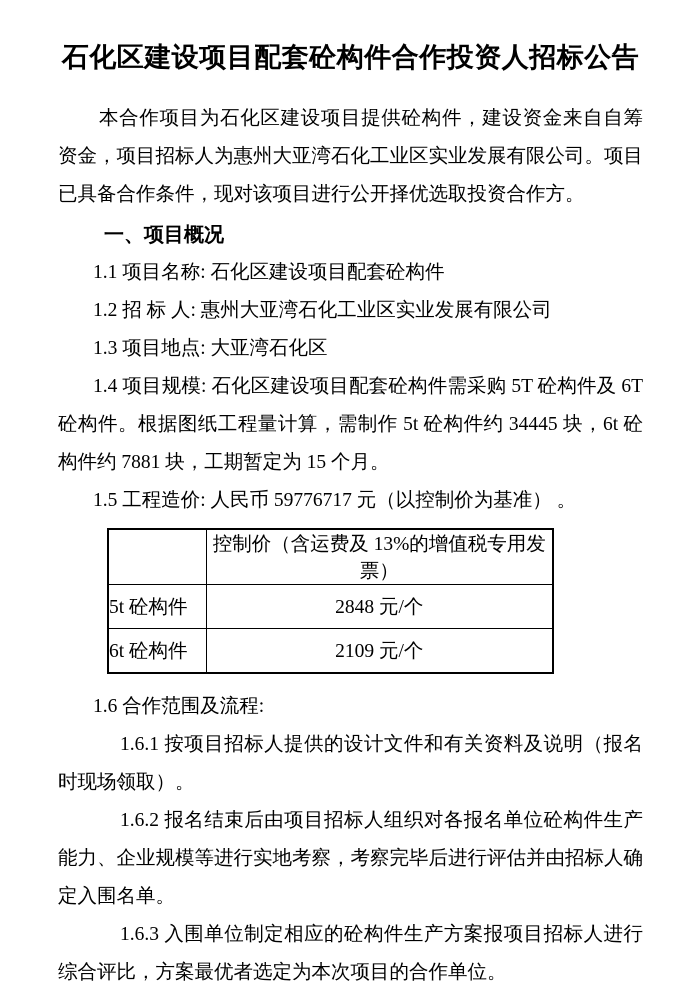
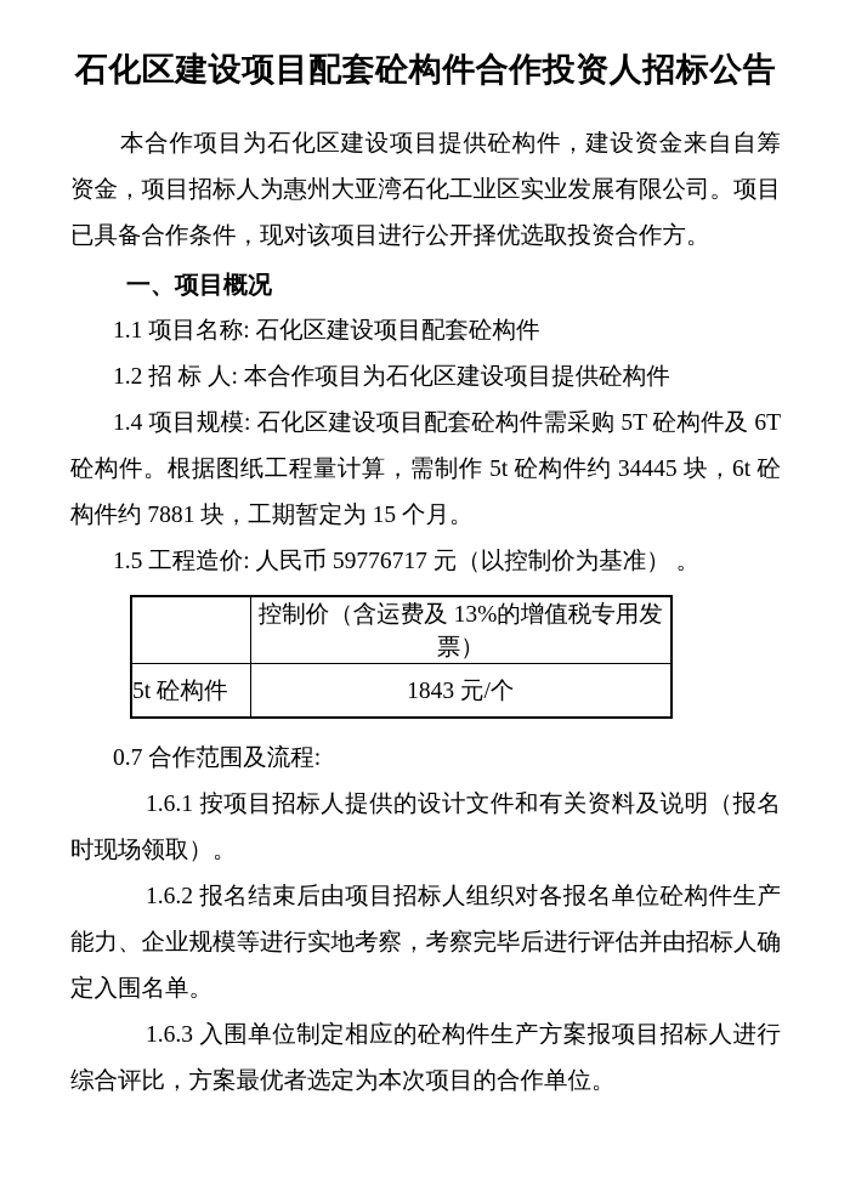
  石化区建设项目配套砼构件合作投资人招标公告
  本合作项目为石化区建设项目提供砼构件，建设资金来自自筹资金，项目招标人为惠州大亚湾石化工业区实业发展有限公司。项目已具备合作条件，现对该项目进行公开择优选取投资合作方。
  一、项目概况
  1.1 项目名称: 石化区建设项目配套砼构件
- 1.2 招 标 人: 惠州大亚湾石化工业区实业发展有限公司
+ 1.2 招 标 人: 本合作项目为石化区建设项目提供砼构件
- 1.3 项目地点: 大亚湾石化区
  1.4 项目规模: 石化区建设项目配套砼构件需采购 5T 砼构件及 6T 砼构件。根据图纸工程量计算，需制作 5t 砼构件约 34445 块，6t 砼构件约 7881 块，工期暂定为 15 个月。
  1.5 工程造价: 人民币 59776717 元（以控制价为基准） 。
  	控制价（含运费及 13%的增值税专用发票）
- 5t 砼构件	2848 元/个
+ 5t 砼构件	1843 元/个
- 6t 砼构件	2109 元/个
- 1.6 合作范围及流程:
+ 0.7 合作范围及流程:
  1.6.1 按项目招标人提供的设计文件和有关资料及说明（报名时现场领取）。
  1.6.2 报名结束后由项目招标人组织对各报名单位砼构件生产能力、企业规模等进行实地考察，考察完毕后进行评估并由招标人确定入围名单。
  1.6.3 入围单位制定相应的砼构件生产方案报项目招标人进行综合评比，方案最优者选定为本次项目的合作单位。
